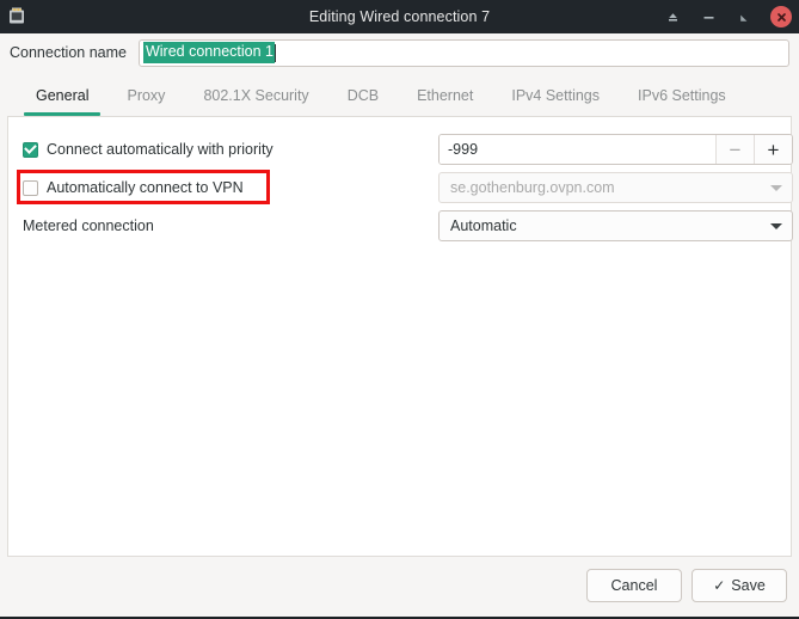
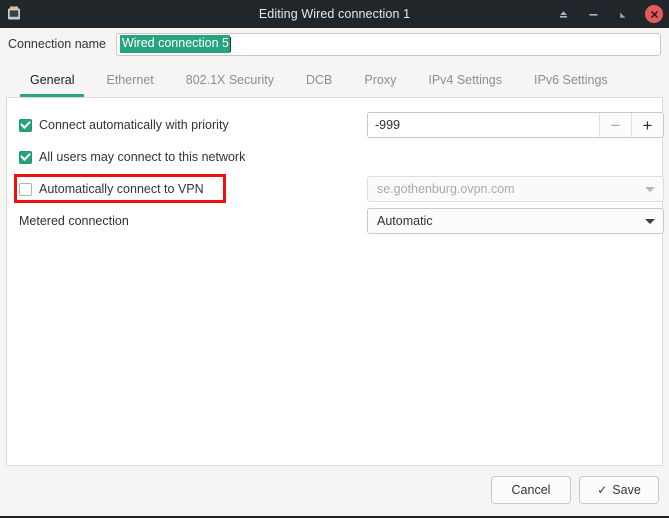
- Editing Wired connection 7
+ Editing Wired connection 1
  Connection name
- Wired connection 1
+ Wired connection 5
  General
- Proxy
+ Ethernet
  802.1X Security
  DCB
- Ethernet
+ Proxy
  IPv4 Settings
  IPv6 Settings
  Connect automatically with priority
  -999
  −
  +
+ All users may connect to this network
  Automatically connect to VPN
  se.gothenburg.ovpn.com
  Metered connection
  Automatic
  Cancel
  ✓
  Save
